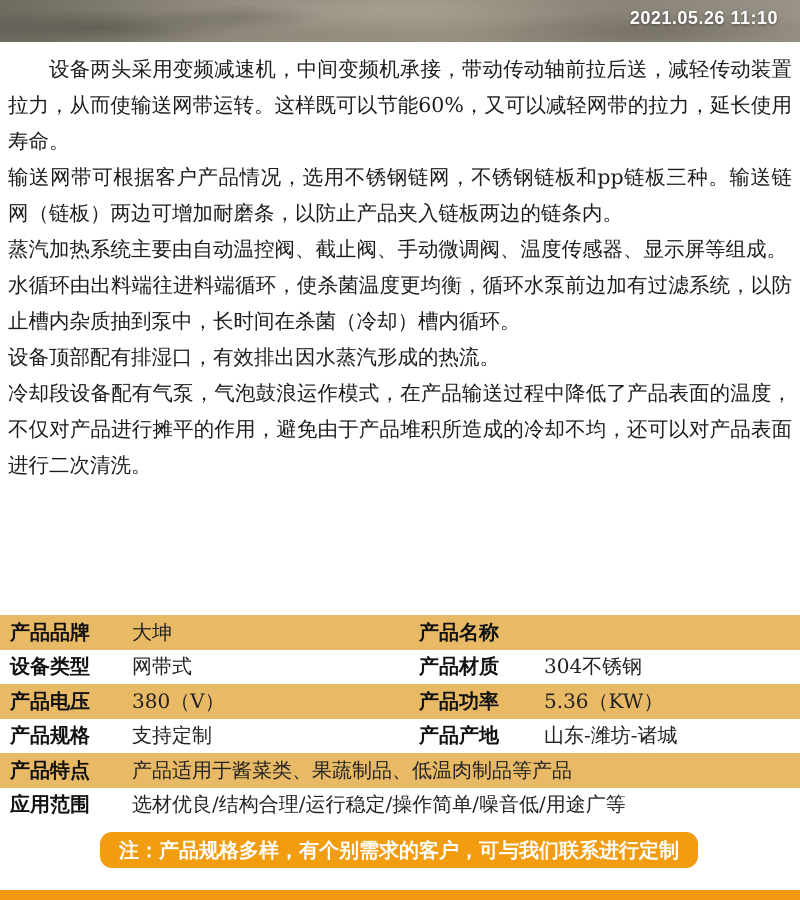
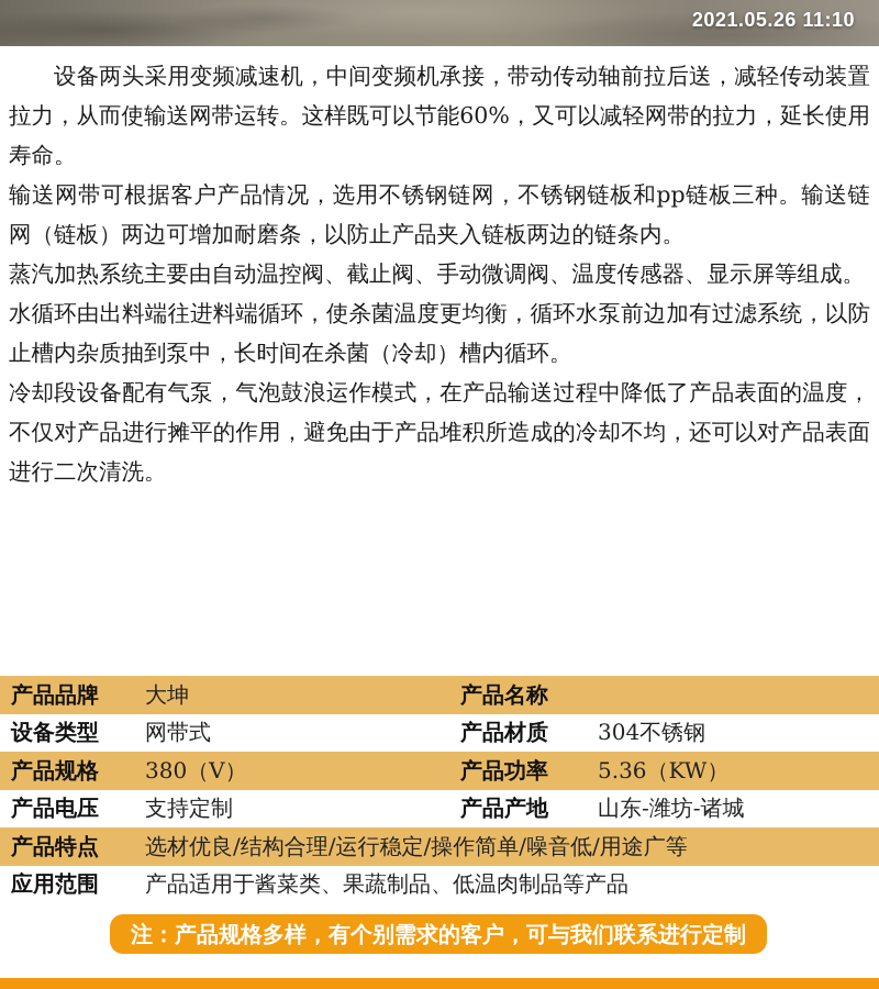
  2021.05.26 11:10
  设备两头采用变频减速机，中间变频机承接，带动传动轴前拉后送，减轻传动装置拉力，从而使输送网带运转。这样既可以节能60%，又可以减轻网带的拉力，延长使用寿命。
  输送网带可根据客户产品情况，选用不锈钢链网，不锈钢链板和pp链板三种。输送链网（链板）两边可增加耐磨条，以防止产品夹入链板两边的链条内。
  蒸汽加热系统主要由自动温控阀、截止阀、手动微调阀、温度传感器、显示屏等组成。
  水循环由出料端往进料端循环，使杀菌温度更均衡，循环水泵前边加有过滤系统，以防止槽内杂质抽到泵中，长时间在杀菌（冷却）槽内循环。
- 设备顶部配有排湿口，有效排出因水蒸汽形成的热流。
  冷却段设备配有气泵，气泡鼓浪运作模式，在产品输送过程中降低了产品表面的温度，不仅对产品进行摊平的作用，避免由于产品堆积所造成的冷却不均，还可以对产品表面进行二次清洗。
  产品品牌
  大坤
  产品名称
  设备类型
  网带式
  产品材质
  304不锈钢
- 产品电压
+ 产品规格
  380（V）
  产品功率
  5.36（KW）
- 产品规格
+ 产品电压
  支持定制
  产品产地
  山东-潍坊-诸城
  产品特点
- 产品适用于酱菜类、果蔬制品、低温肉制品等产品
+ 选材优良/结构合理/运行稳定/操作简单/噪音低/用途广等
  应用范围
- 选材优良/结构合理/运行稳定/操作简单/噪音低/用途广等
+ 产品适用于酱菜类、果蔬制品、低温肉制品等产品
  注：产品规格多样，有个别需求的客户，可与我们联系进行定制
